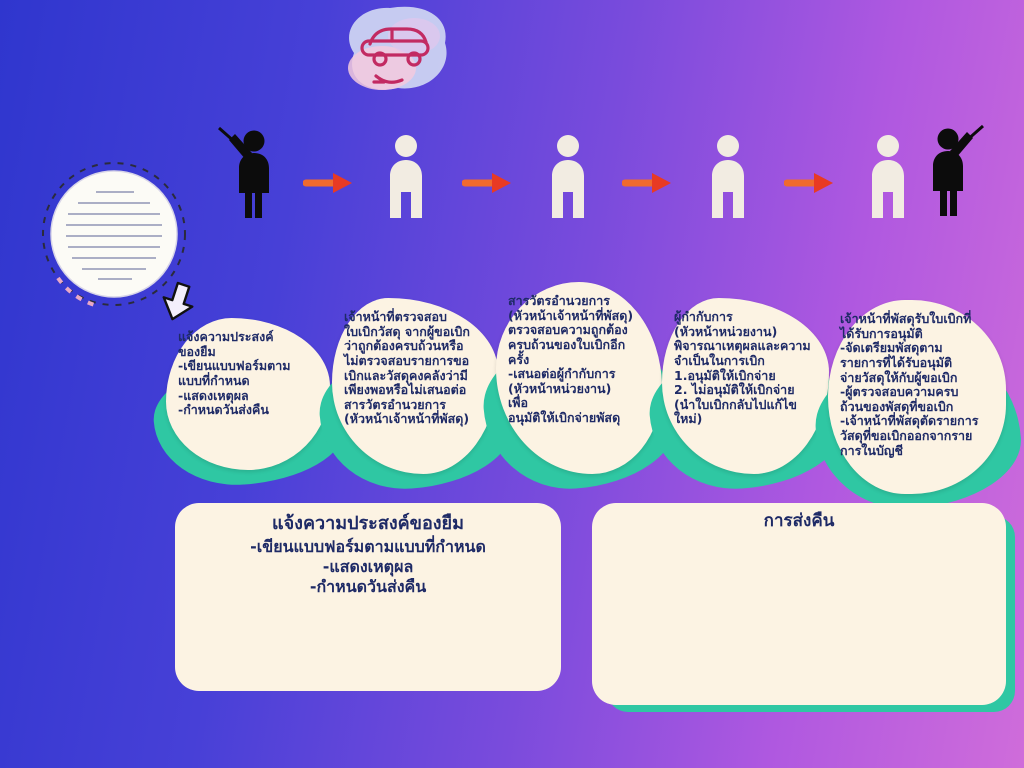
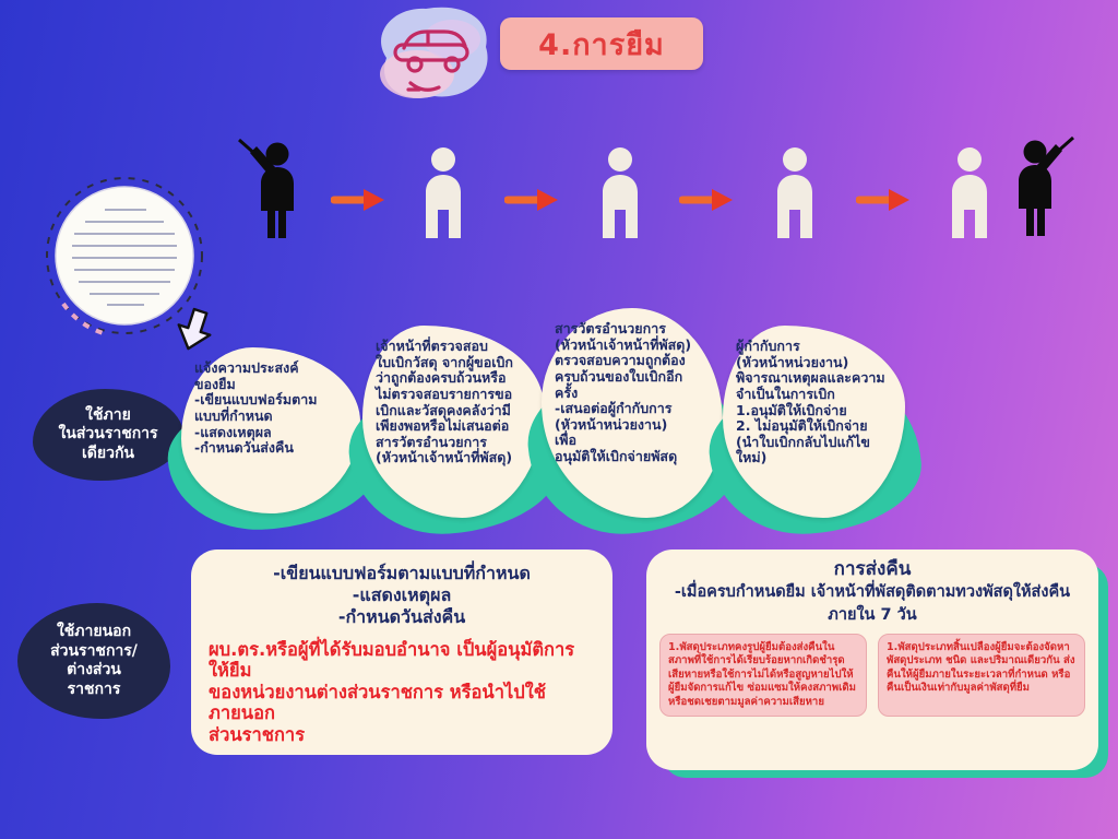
+ 4.การยืม
+ ใช้ภาย
+ ในส่วนราชการ
+ เดียวกัน
+ ใช้ภายนอก
+ ส่วนราชการ/
+ ต่างส่วน
+ ราชการ
  แจ้งความประสงค์
  ของยืม
  -เขียนแบบฟอร์มตาม
  แบบที่กำหนด
  -แสดงเหตุผล
  -กำหนดวันส่งคืน
  เจ้าหน้าที่ตรวจสอบ
  ใบเบิกวัสดุ จากผู้ขอเบิก
  ว่าถูกต้องครบถ้วนหรือ
  ไม่ตรวจสอบรายการขอ
  เบิกและวัสดุคงคลังว่ามี
  เพียงพอหรือไม่เสนอต่อ
  สารวัตรอำนวยการ
  (หัวหน้าเจ้าหน้าที่พัสดุ)
  สารวัตรอำนวยการ
  (หัวหน้าเจ้าหน้าที่พัสดุ)
  ตรวจสอบความถูกต้อง
  ครบถ้วนของใบเบิกอีก
  ครั้ง
  -เสนอต่อผู้กำกับการ
  (หัวหน้าหน่วยงาน)
  เพื่อ
  อนุมัติให้เบิกจ่ายพัสดุ
  ผู้กำกับการ
  (หัวหน้าหน่วยงาน)
  พิจารณาเหตุผลและความ
  จำเป็นในการเบิก
  1.อนุมัติให้เบิกจ่าย
  2. ไม่อนุมัติให้เบิกจ่าย
  (นำใบเบิกกลับไปแก้ไข
  ใหม่)
- เจ้าหน้าที่พัสดุรับใบเบิกที่
- ได้รับการอนุมัติ
- -จัดเตรียมพัสดุตาม
- รายการที่ได้รับอนุมัติ
- จ่ายวัสดุให้กับผู้ขอเบิก
- -ผู้ตรวจสอบความครบ
- ถ้วนของพัสดุที่ขอเบิก
- -เจ้าหน้าที่พัสดุตัดรายการ
- วัสดุที่ขอเบิกออกจากราย
- การในบัญชี
- แจ้งความประสงค์ของยืม
  -เขียนแบบฟอร์มตามแบบที่กำหนด
  -แสดงเหตุผล
  -กำหนดวันส่งคืน
+ ผบ.ตร.หรือผู้ที่ได้รับมอบอำนาจ เป็นผู้อนุมัติการให้ยืม
+ ของหน่วยงานต่างส่วนราชการ หรือนำไปใช้ภายนอก
+ ส่วนราชการ
  การส่งคืน
+ -เมื่อครบกำหนดยืม เจ้าหน้าที่พัสดุติดตามทวงพัสดุให้ส่งคืน
+ ภายใน 7 วัน
+ 1.พัสดุประเภทคงรูปผู้ยืมต้องส่งคืนในสภาพที่ใช้การได้เรียบร้อยหากเกิดชำรุดเสียหายหรือใช้การไม่ได้หรือสูญหายไปให้ผู้ยืมจัดการแก้ไข ซ่อมแซมให้คงสภาพเดิม หรือชดเชยตามมูลค่าความเสียหาย
+ 1.พัสดุประเภทสิ้นเปลืองผู้ยืมจะต้องจัดหาพัสดุประเภท ชนิด และปริมาณเดียวกัน ส่งคืนให้ผู้ยืมภายในระยะเวลาที่กำหนด หรือคืนเป็นเงินเท่ากับมูลค่าพัสดุที่ยืม
